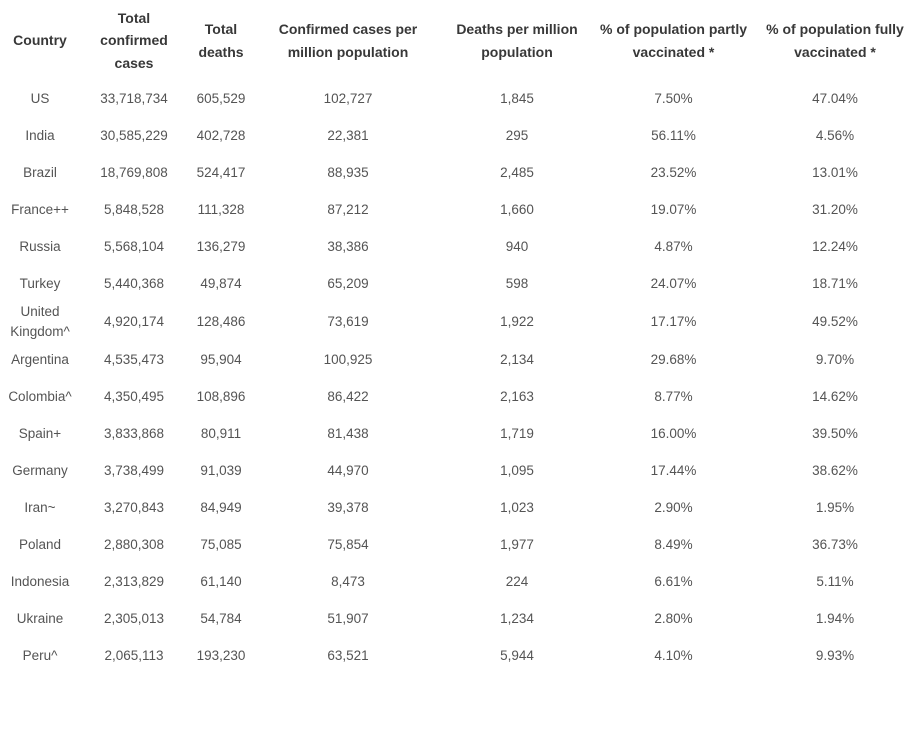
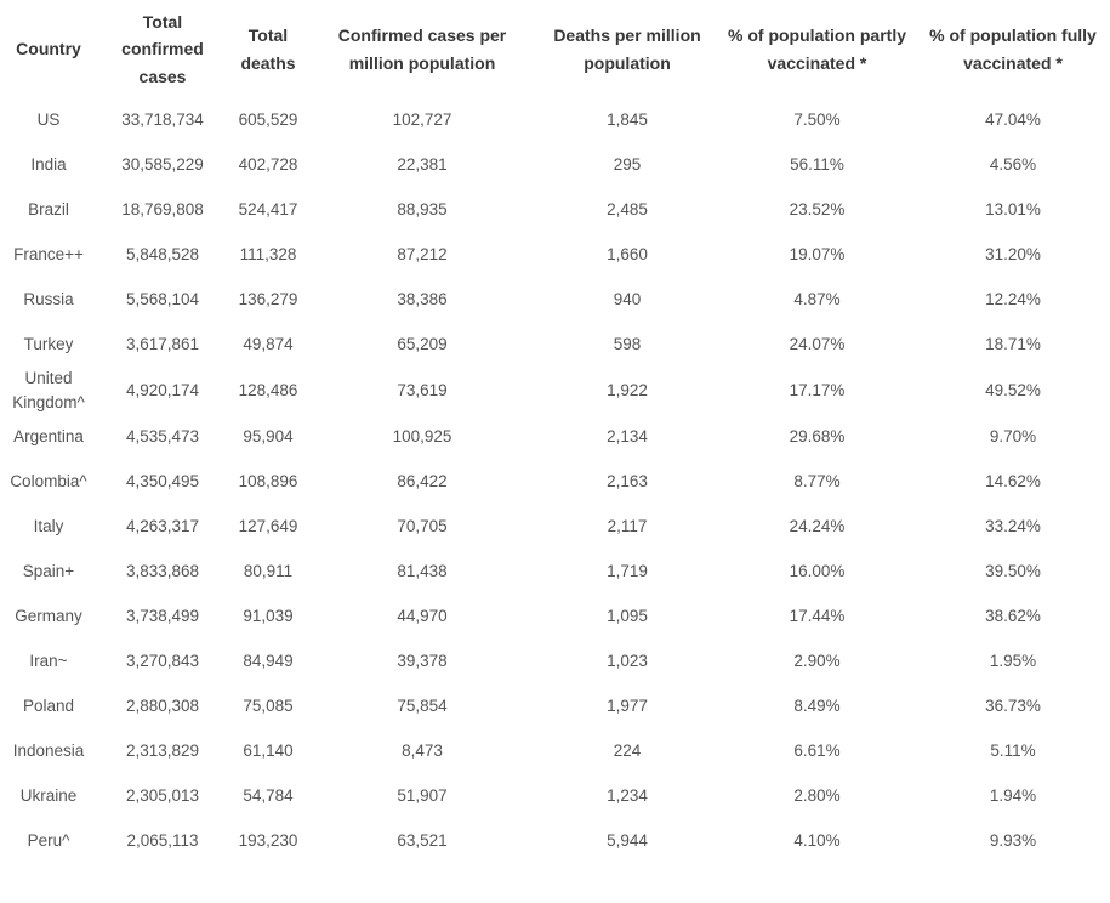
  Country	Total confirmed cases	Total deaths	Confirmed cases per million population	Deaths per million population	% of population partly vaccinated *	% of population fully vaccinated *
  US	33,718,734	605,529	102,727	1,845	7.50%	47.04%
  India	30,585,229	402,728	22,381	295	56.11%	4.56%
  Brazil	18,769,808	524,417	88,935	2,485	23.52%	13.01%
  France++	5,848,528	111,328	87,212	1,660	19.07%	31.20%
  Russia	5,568,104	136,279	38,386	940	4.87%	12.24%
- Turkey	5,440,368	49,874	65,209	598	24.07%	18.71%
+ Turkey	3,617,861	49,874	65,209	598	24.07%	18.71%
  United Kingdom^	4,920,174	128,486	73,619	1,922	17.17%	49.52%
  Argentina	4,535,473	95,904	100,925	2,134	29.68%	9.70%
  Colombia^	4,350,495	108,896	86,422	2,163	8.77%	14.62%
+ Italy	4,263,317	127,649	70,705	2,117	24.24%	33.24%
  Spain+	3,833,868	80,911	81,438	1,719	16.00%	39.50%
  Germany	3,738,499	91,039	44,970	1,095	17.44%	38.62%
  Iran~	3,270,843	84,949	39,378	1,023	2.90%	1.95%
  Poland	2,880,308	75,085	75,854	1,977	8.49%	36.73%
  Indonesia	2,313,829	61,140	8,473	224	6.61%	5.11%
  Ukraine	2,305,013	54,784	51,907	1,234	2.80%	1.94%
  Peru^	2,065,113	193,230	63,521	5,944	4.10%	9.93%
